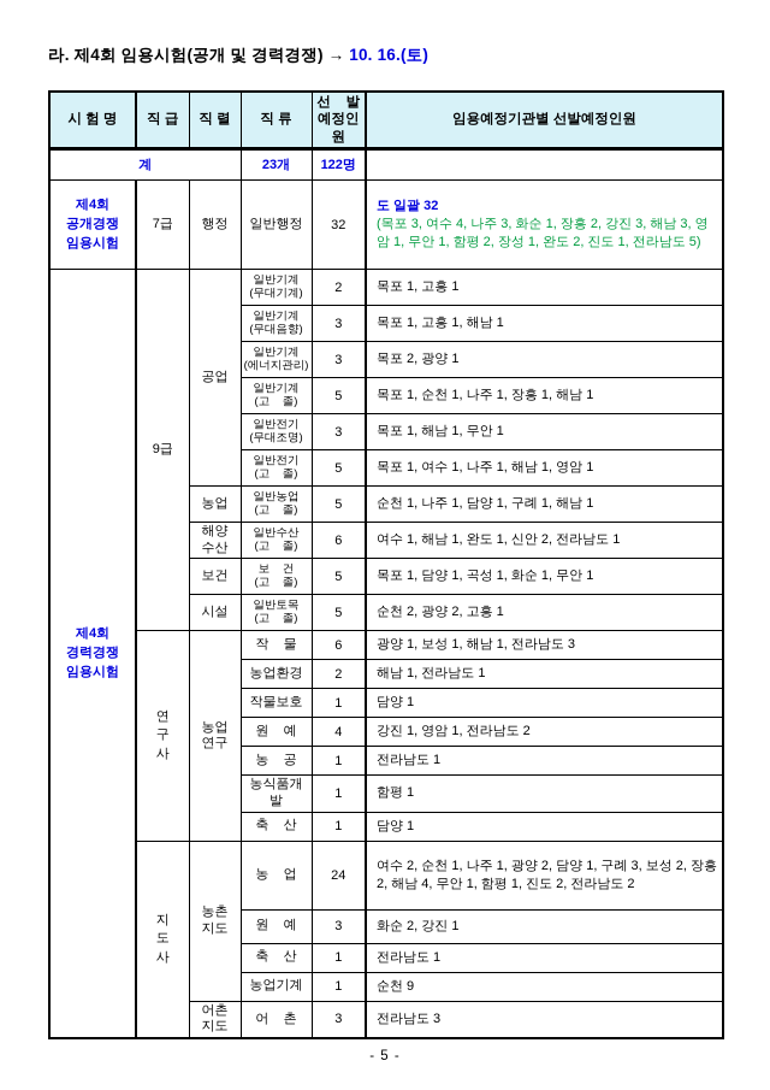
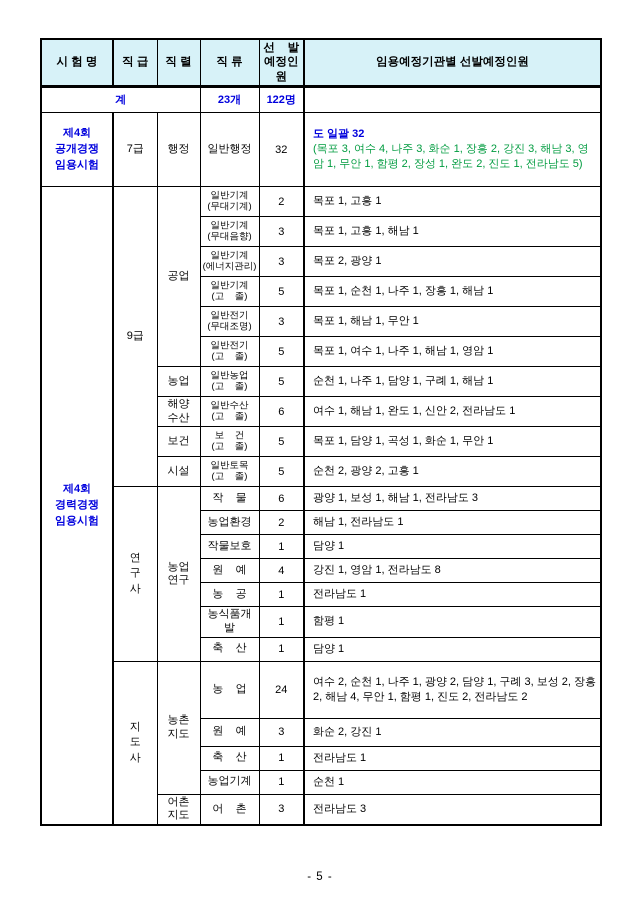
- 라. 제4회 임용시험(공개 및 경력경쟁) → 10. 16.(토)
  시 험 명	직 급	직 렬	직 류	선 발 예정인원	임용예정기관별 선발예정인원
  계	23개	122명
  제4회 공개경쟁 임용시험	7급	행정	일반행정	32	도 일괄 32 (목포 3, 여수 4, 나주 3, 화순 1, 장흥 2, 강진 3, 해남 3, 영암 1, 무안 1, 함평 2, 장성 1, 완도 2, 진도 1, 전라남도 5)
  제4회 경력경쟁 임용시험	9급	공업	일반기계 (무대기계)	2	목포 1, 고흥 1
  일반기계 (무대음향)	3	목포 1, 고흥 1, 해남 1
  일반기계 (에너지관리)	3	목포 2, 광양 1
  일반기계 (고 졸)	5	목포 1, 순천 1, 나주 1, 장흥 1, 해남 1
  일반전기 (무대조명)	3	목포 1, 해남 1, 무안 1
  일반전기 (고 졸)	5	목포 1, 여수 1, 나주 1, 해남 1, 영암 1
  농업	일반농업 (고 졸)	5	순천 1, 나주 1, 담양 1, 구례 1, 해남 1
  해양 수산	일반수산 (고 졸)	6	여수 1, 해남 1, 완도 1, 신안 2, 전라남도 1
  보건	보 건 (고 졸)	5	목포 1, 담양 1, 곡성 1, 화순 1, 무안 1
  시설	일반토목 (고 졸)	5	순천 2, 광양 2, 고흥 1
  연 구 사	농업 연구	작 물	6	광양 1, 보성 1, 해남 1, 전라남도 3
  농업환경	2	해남 1, 전라남도 1
  작물보호	1	담양 1
- 원 예	4	강진 1, 영암 1, 전라남도 2
+ 원 예	4	강진 1, 영암 1, 전라남도 8
  농 공	1	전라남도 1
  농식품개발	1	함평 1
  축 산	1	담양 1
  지 도 사	농촌 지도	농 업	24	여수 2, 순천 1, 나주 1, 광양 2, 담양 1, 구례 3, 보성 2, 장흥 2, 해남 4, 무안 1, 함평 1, 진도 2, 전라남도 2
  원 예	3	화순 2, 강진 1
  축 산	1	전라남도 1
- 농업기계	1	순천 9
+ 농업기계	1	순천 1
  어촌 지도	어 촌	3	전라남도 3
  - 5 -
